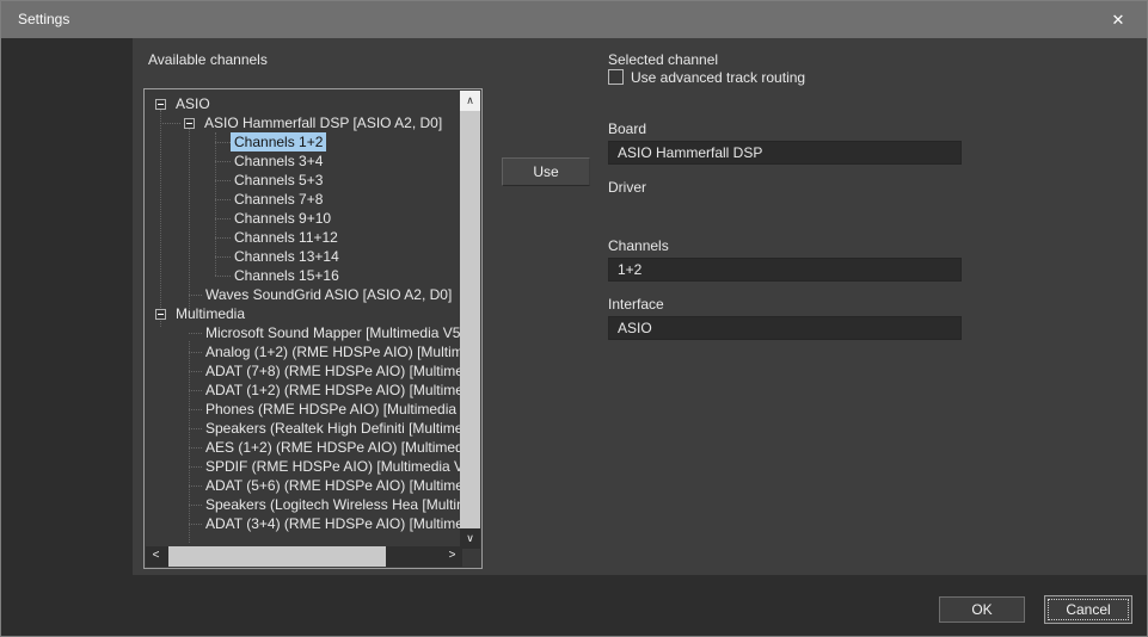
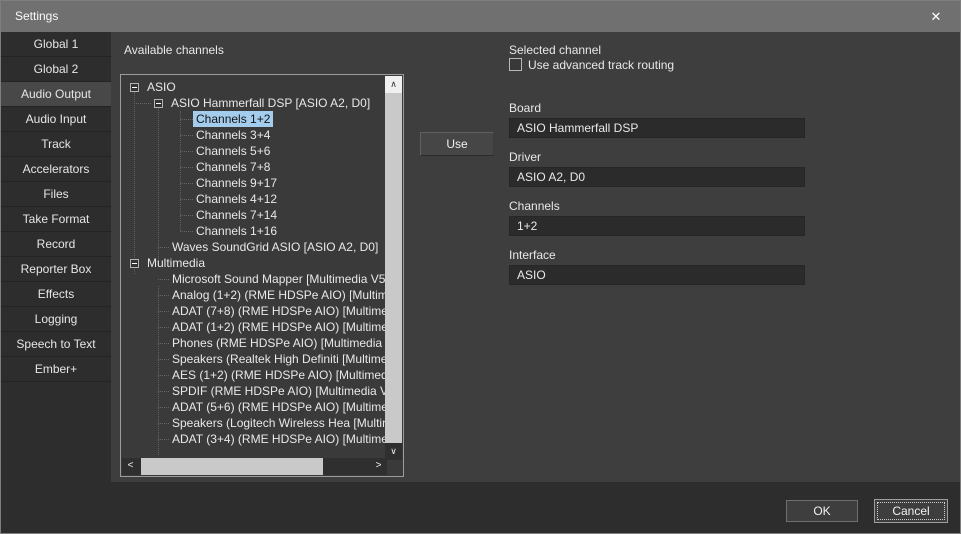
  Settings
  ✕
+ Global 1
+ Global 2
+ Audio Output
+ Audio Input
+ Track
+ Accelerators
+ Files
+ Take Format
+ Record
+ Reporter Box
+ Effects
+ Logging
+ Speech to Text
+ Ember+
  Available channels
  ASIO
  ASIO Hammerfall DSP [ASIO A2, D0]
  Channels 1+2
  Channels 3+4
- Channels 5+3
+ Channels 5+6
  Channels 7+8
- Channels 9+10
+ Channels 9+17
- Channels 11+12
+ Channels 4+12
- Channels 13+14
+ Channels 7+14
- Channels 15+16
+ Channels 1+16
  Waves SoundGrid ASIO [ASIO A2, D0]
  Multimedia
  Microsoft Sound Mapper [Multimedia V5
  Analog (1+2) (RME HDSPe AIO) [Multim
  ADAT (7+8) (RME HDSPe AIO) [Multim
  ADAT (1+2) (RME HDSPe AIO) [Multim
  Phones (RME HDSPe AIO) [Multimedia
  Speakers (Realtek High Definiti [Multim
  AES (1+2) (RME HDSPe AIO) [Multime
  SPDIF (RME HDSPe AIO) [Multimedia
  ADAT (5+6) (RME HDSPe AIO) [Multim
  Speakers (Logitech Wireless Hea [Multi
  ADAT (3+4) (RME HDSPe AIO) [Multim
  ∧
  ∨
  <
  >
  Use
  Selected channel
  Use advanced track routing
  Board
  ASIO Hammerfall DSP
  Driver
+ ASIO A2, D0
  Channels
  1+2
  Interface
  ASIO
  OK
  Cancel
